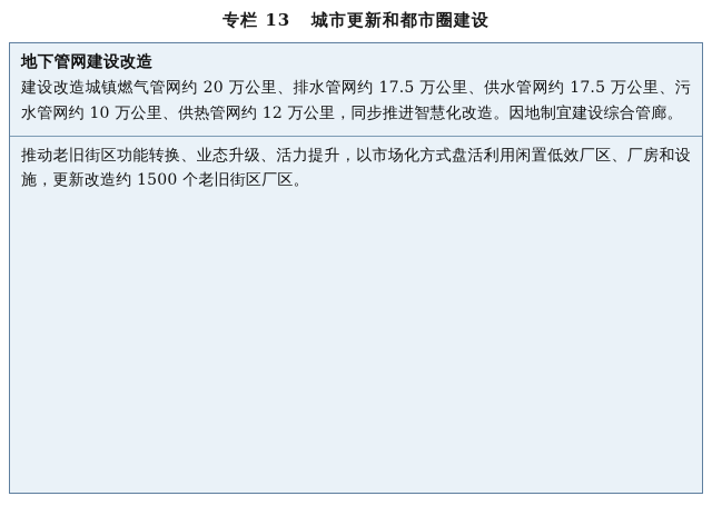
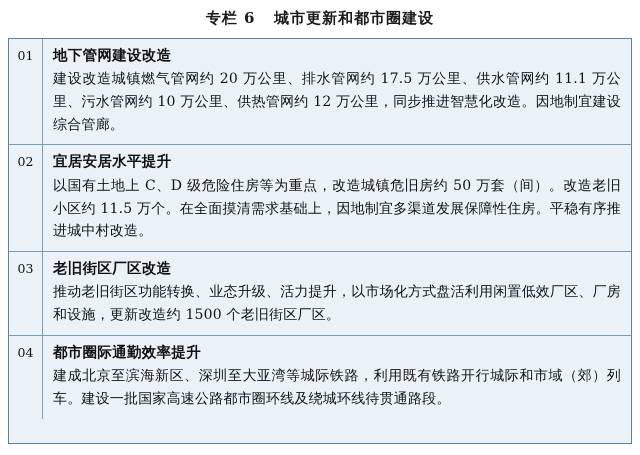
- 专栏 13 城市更新和都市圈建设
+ 专栏 6 城市更新和都市圈建设
+ 01
  地下管网建设改造
- 建设改造城镇燃气管网约 20 万公里、排水管网约 17.5 万公里、供水管网约 17.5 万公里、污水管网约 10 万公里、供热管网约 12 万公里，同步推进智慧化改造。因地制宜建设综合管廊。
+ 建设改造城镇燃气管网约 20 万公里、排水管网约 17.5 万公里、供水管网约 11.1 万公里、污水管网约 10 万公里、供热管网约 12 万公里，同步推进智慧化改造。因地制宜建设综合管廊。
+ 02
+ 宜居安居水平提升
+ 以国有土地上 C、D 级危险住房等为重点，改造城镇危旧房约 50 万套（间）。改造老旧小区约 11.5 万个。在全面摸清需求基础上，因地制宜多渠道发展保障性住房。平稳有序推进城中村改造。
+ 03
+ 老旧街区厂区改造
  推动老旧街区功能转换、业态升级、活力提升，以市场化方式盘活利用闲置低效厂区、厂房和设施，更新改造约 1500 个老旧街区厂区。
+ 04
+ 都市圈际通勤效率提升
+ 建成北京至滨海新区、深圳至大亚湾等城际铁路，利用既有铁路开行城际和市域（郊）列车。建设一批国家高速公路都市圈环线及绕城环线待贯通路段。
